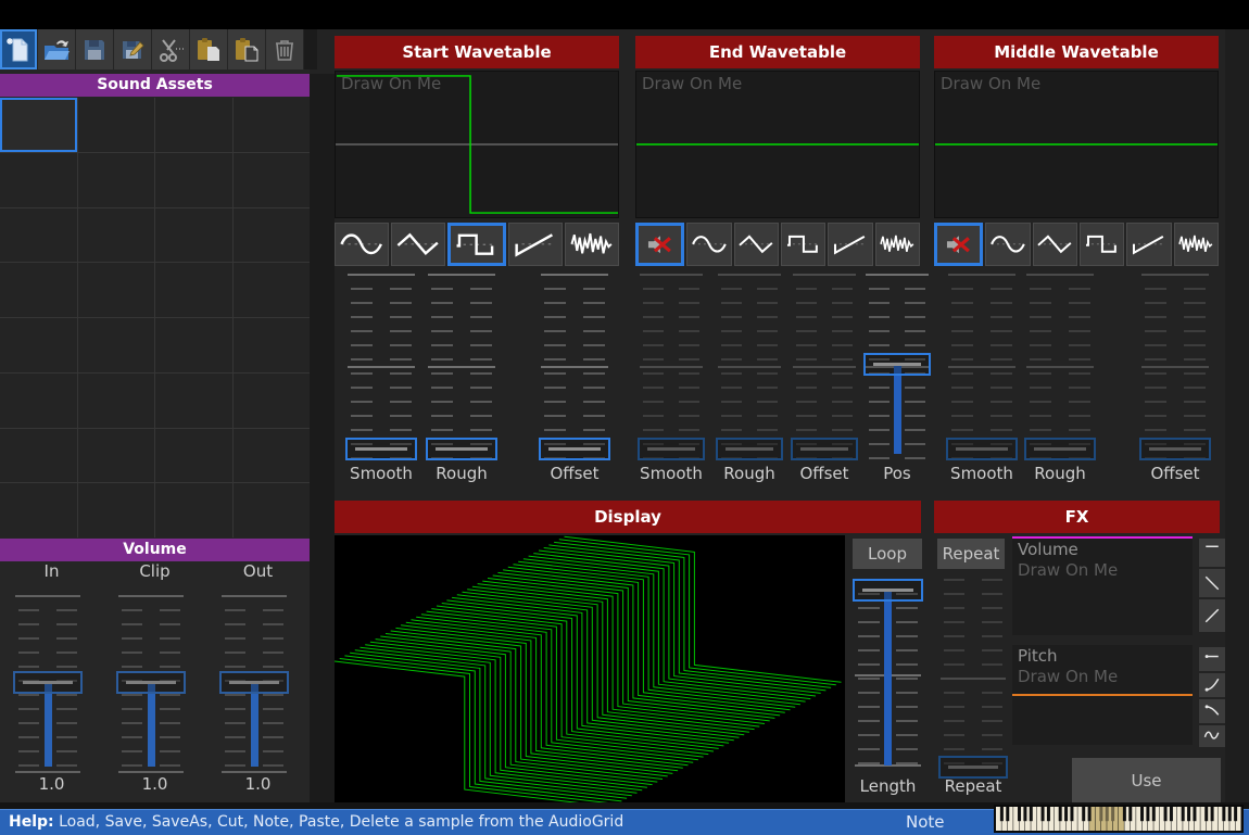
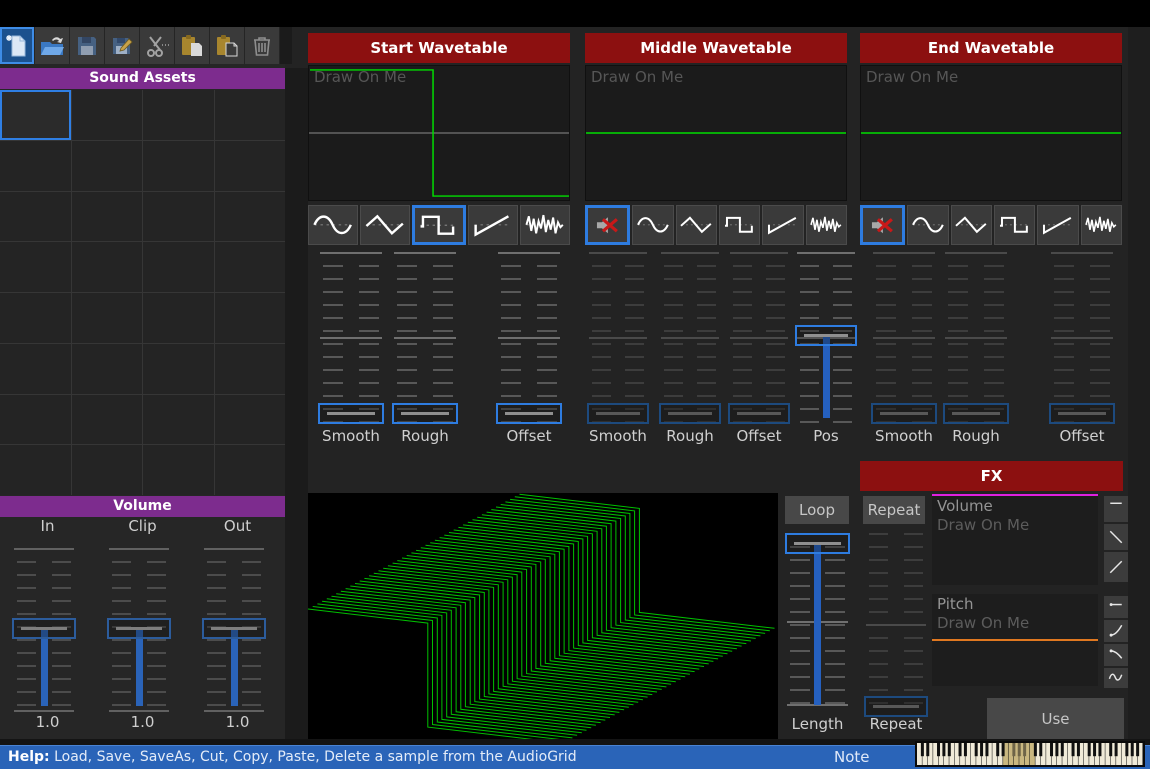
  Sound Assets
  Volume
  In
  Clip
  Out
  1.0
  1.0
  1.0
  Start Wavetable
  Draw On Me
  Smooth
  Rough
  Offset
- End Wavetable
+ Middle Wavetable
  Draw On Me
  Smooth
  Rough
  Offset
  Pos
- Middle Wavetable
+ End Wavetable
  Draw On Me
  Smooth
  Rough
  Offset
- Display
  Loop
  Length
  Repeat
  Repeat
  FX
  Volume
  Draw On Me
  Pitch
  Draw On Me
  Use
- Help: Load, Save, SaveAs, Cut, Note, Paste, Delete a sample from the AudioGrid
+ Help: Load, Save, SaveAs, Cut, Copy, Paste, Delete a sample from the AudioGrid
  Note
